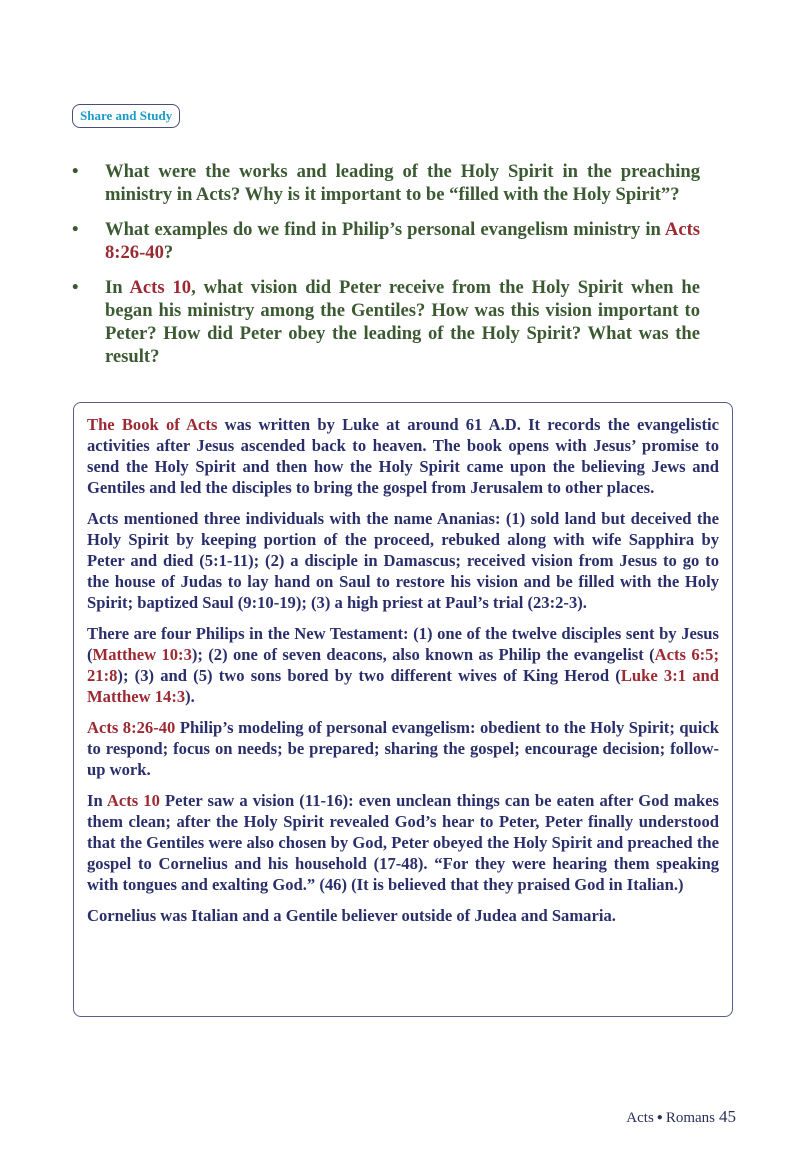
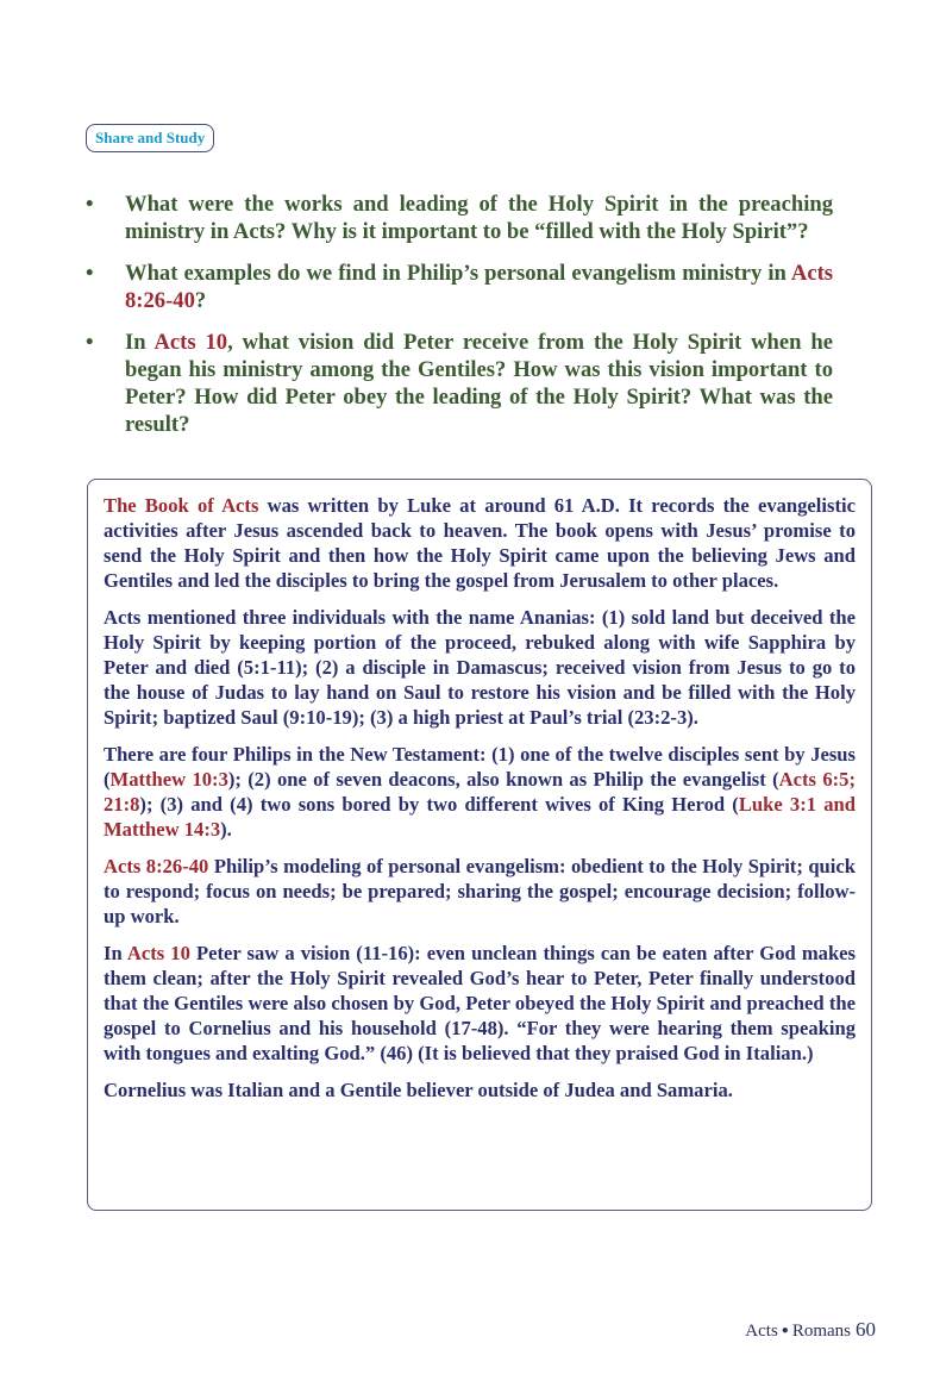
  Share and Study
  •
  What were the works and leading of the Holy Spirit in the preaching ministry in Acts? Why is it important to be “filled with the Holy Spirit”?
  •
  What examples do we find in Philip’s personal evangelism ministry in Acts 8:26-40?
  •
  In Acts 10, what vision did Peter receive from the Holy Spirit when he began his ministry among the Gentiles? How was this vision important to Peter? How did Peter obey the leading of the Holy Spirit? What was the result?
  The Book of Acts was written by Luke at around 61 A.D. It records the evangelistic activities after Jesus ascended back to heaven. The book opens with Jesus’ promise to send the Holy Spirit and then how the Holy Spirit came upon the believing Jews and Gentiles and led the disciples to bring the gospel from Jerusalem to other places.
  Acts mentioned three individuals with the name Ananias: (1) sold land but deceived the Holy Spirit by keeping portion of the proceed, rebuked along with wife Sapphira by Peter and died (5:1-11); (2) a disciple in Damascus; received vision from Jesus to go to the house of Judas to lay hand on Saul to restore his vision and be filled with the Holy Spirit; baptized Saul (9:10-19); (3) a high priest at Paul’s trial (23:2-3).
- There are four Philips in the New Testament: (1) one of the twelve disciples sent by Jesus (Matthew 10:3); (2) one of seven deacons, also known as Philip the evangelist (Acts 6:5; 21:8); (3) and (5) two sons bored by two different wives of King Herod (Luke 3:1 and Matthew 14:3).
+ There are four Philips in the New Testament: (1) one of the twelve disciples sent by Jesus (Matthew 10:3); (2) one of seven deacons, also known as Philip the evangelist (Acts 6:5; 21:8); (3) and (4) two sons bored by two different wives of King Herod (Luke 3:1 and Matthew 14:3).
  Acts 8:26-40 Philip’s modeling of personal evangelism: obedient to the Holy Spirit; quick to respond; focus on needs; be prepared; sharing the gospel; encourage decision; follow-up work.
  In Acts 10 Peter saw a vision (11-16): even unclean things can be eaten after God makes them clean; after the Holy Spirit revealed God’s hear to Peter, Peter finally understood that the Gentiles were also chosen by God, Peter obeyed the Holy Spirit and preached the gospel to Cornelius and his household (17-48). “For they were hearing them speaking with tongues and exalting God.” (46) (It is believed that they praised God in Italian.)
  Cornelius was Italian and a Gentile believer outside of Judea and Samaria.
- Acts ● Romans 45
+ Acts ● Romans 60
